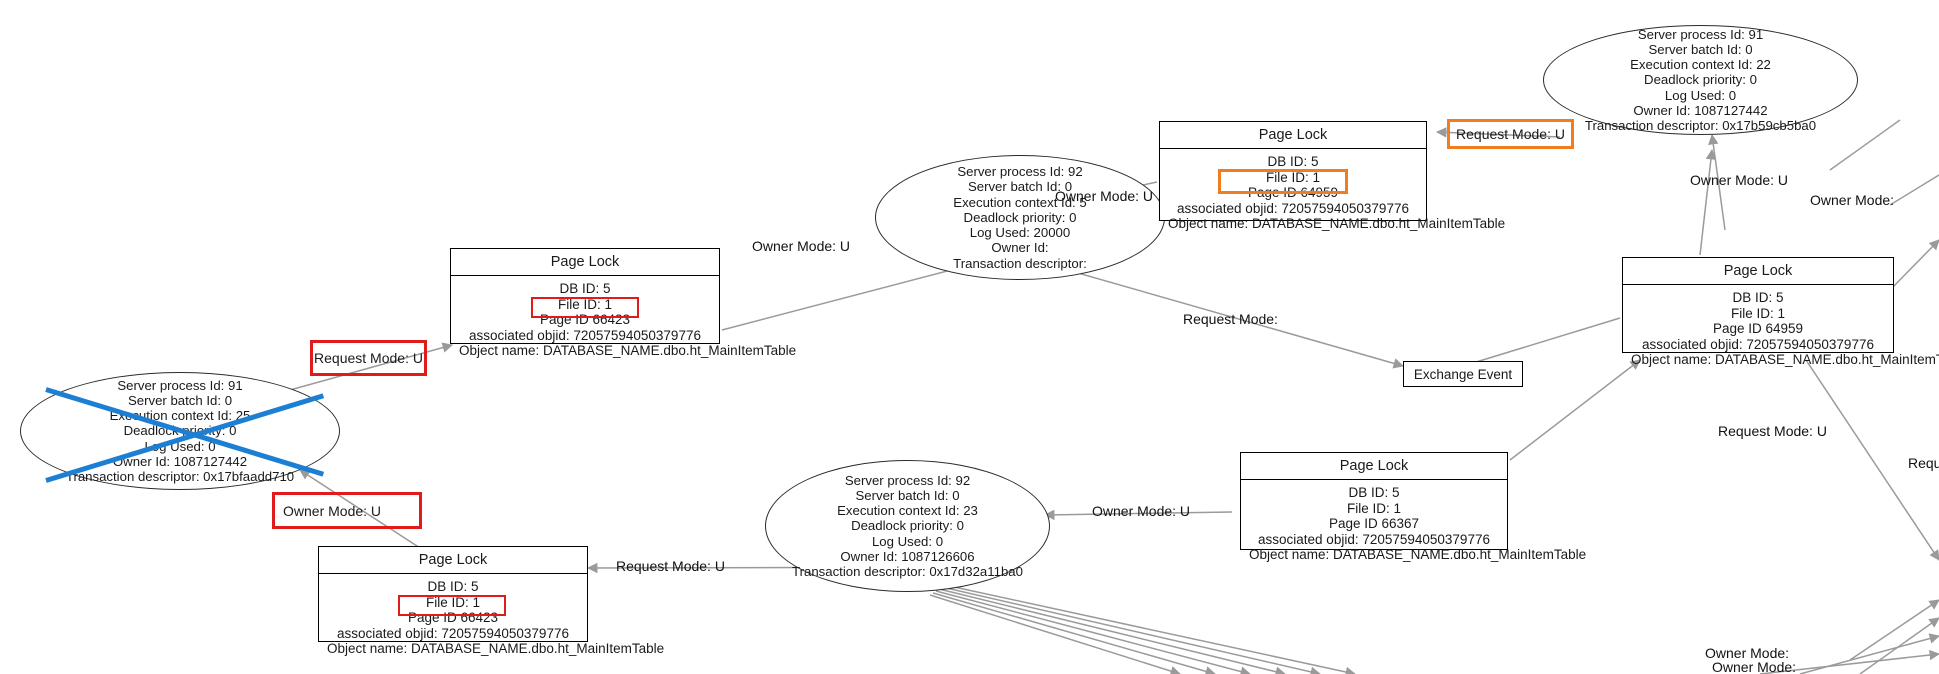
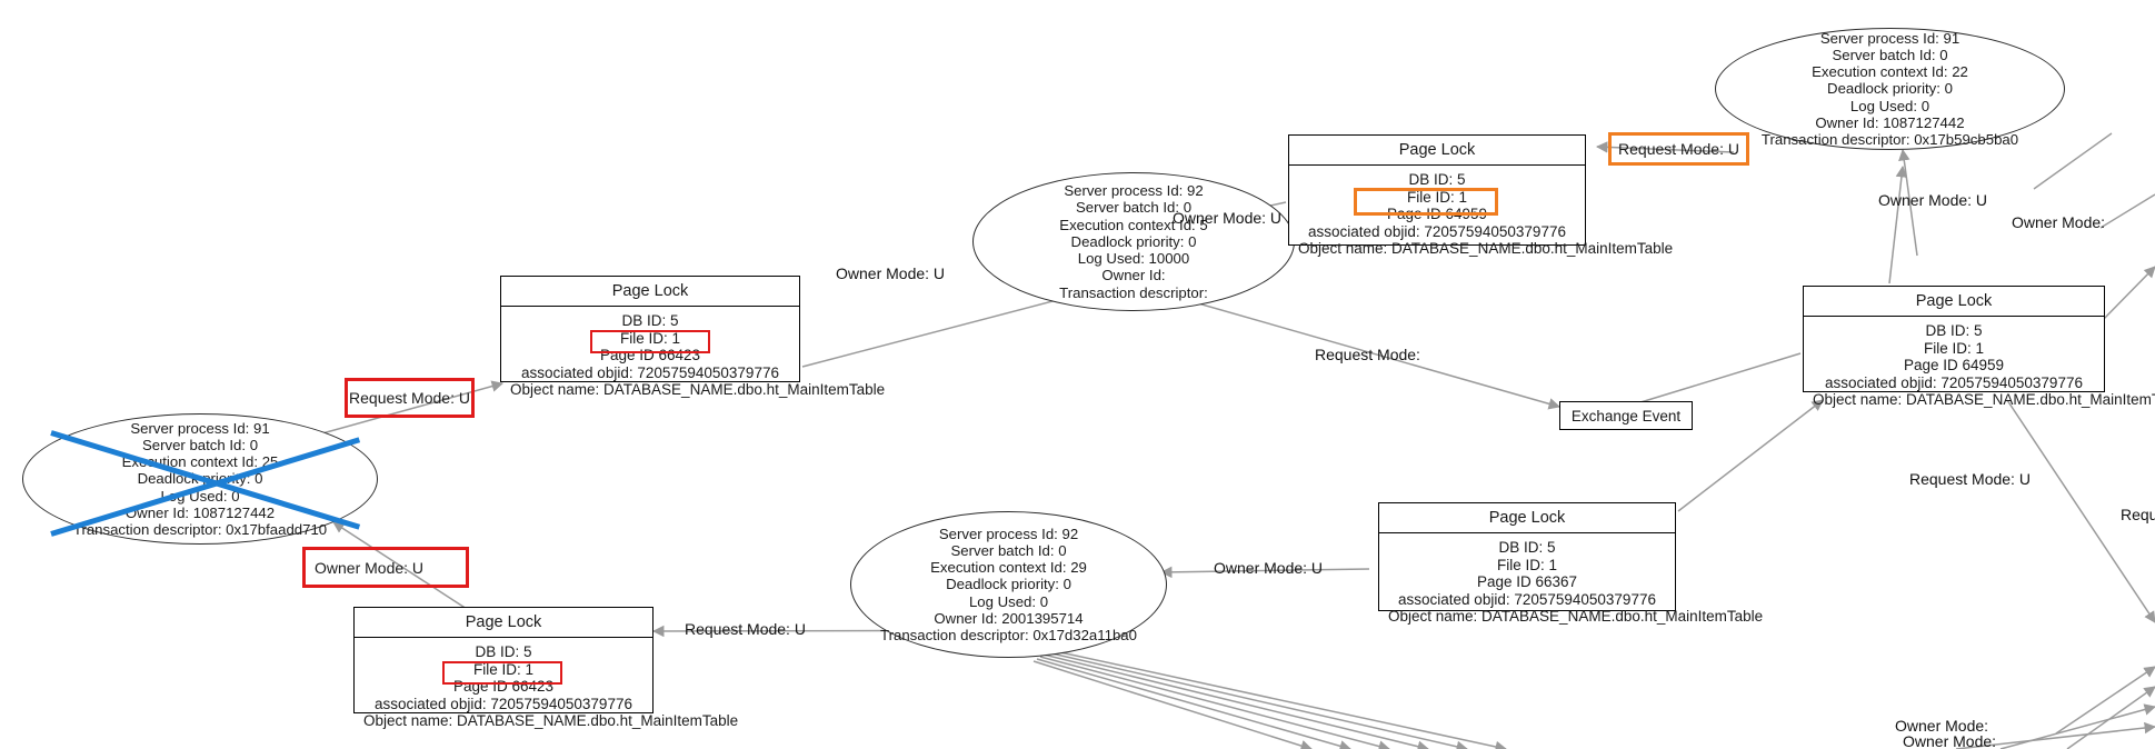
  Server process Id: 91
  Server batch Id: 0
  Extion context Id: 2
  Owner Id: 1087127442
  Transaction descriptor: 0x17bfaadd710
  Server process Id: 92
  Server batch Id: 0
  Execution context Id: 5
  Deadlock priority: 0
- Log Used: 20000
+ Log Used: 10000
  Owner Id:
  Transaction descriptor:
  Server process Id: 92
  Server batch Id: 0
- Execution context Id: 23
+ Execution context Id: 29
  Deadlock priority: 0
  Log Used: 0
- Owner Id: 1087126606
+ Owner Id: 2001395714
  Transaction descriptor: 0x17d32a11ba0
  Server process Id: 91
  Server batch Id: 0
  Execution context Id: 22
  Deadlock priority: 0
  Log Used: 0
  Owner Id: 1087127442
  Transaction descriptor: 0x17b59cb5ba0
  Page Lock
  DB ID: 5
  File ID: 1
  Page ID 64959
  associated objid: 72057594050379776
  Object name: DATABASE_NAME.dbo.ht_MainItemTable
  Page Lock
  DB ID: 5
  File ID: 1
  Page ID 66423
  associated objid: 72057594050379776
  Object name: DATABASE_NAME.dbo.ht_MainItemTable
  Page Lock
  DB ID: 5
  File ID: 1
  Page ID 64959
  associated objid: 72057594050379776
  Object name: DATABASE_NAME.dbo.ht_MainItem
  Page Lock
  DB ID: 5
  File ID: 1
  Page ID 66367
  associated objid: 72057594050379776
  Object name: DATABASE_NAME.dbo.ht_MainItemTable
  Page Lock
  DB ID: 5
  File ID: 1
  Page ID 66423
  associated objid: 72057594050379776
  Object name: DATABASE_NAME.dbo.ht_MainItemTable
  Exchange Event
  Owner Mode: U
  Owner Mode: U
  Request Mode:
  Owner Mode: U
  Owner Mode:
  Request Mode: U
  Requ
  Owner Mode: U
  Request Mode: U
  Owner Mode:
  Owner Mode:
  Request Mode: U
  Request Mode: U
  Owner Mode: U
